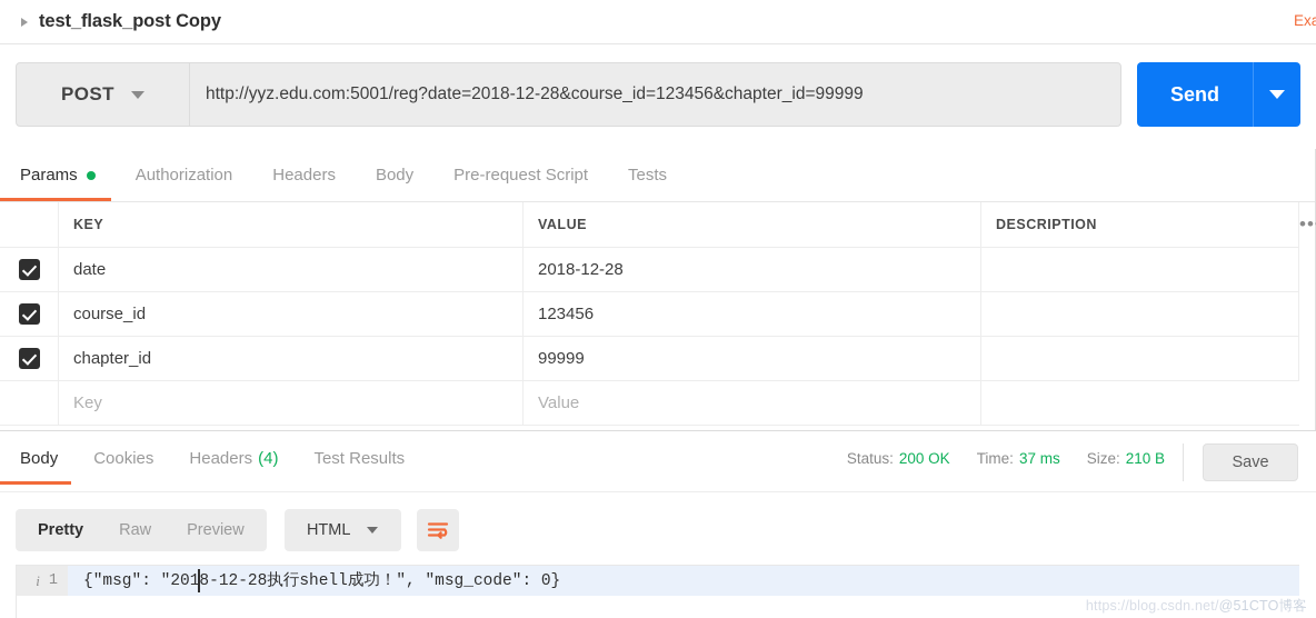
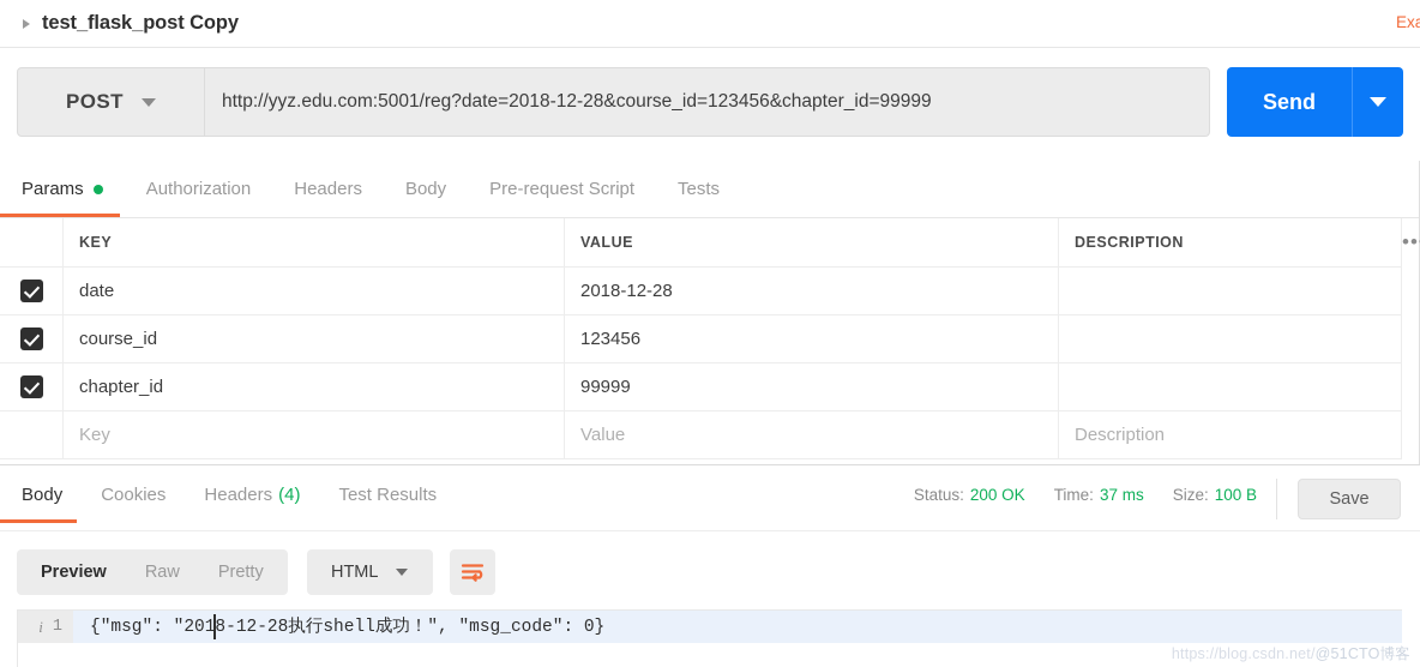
  test_flask_post Copy
  POST
  http://yyz.edu.com:5001/reg?date=2018-12-28&course_id=123456&chapter_id=99999
  Send
  Params
  Authorization
  Headers
  Body
  Pre-request Script
  Tests
  KEY
  VALUE
  DESCRIPTION
  date
  2018-12-28
  course_id
  123456
  chapter_id
  99999
  Key
  Value
+ Description
  Body
  Cookies
  Headers
  (4)
  Test Results
  Status:
  200 OK
  Time:
  37 ms
  Size:
- 210 B
+ 100 B
  Save
- Pretty
+ Preview
  Raw
- Preview
+ Pretty
  HTML
  i
  1
  {"msg": "2018-12-28执行shell成功！", "msg_code": 0}
  https://blog.csdn.net/@51CTO博客
